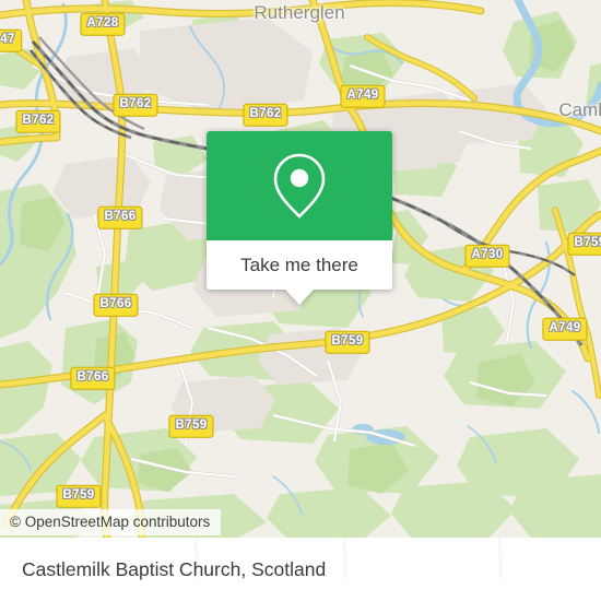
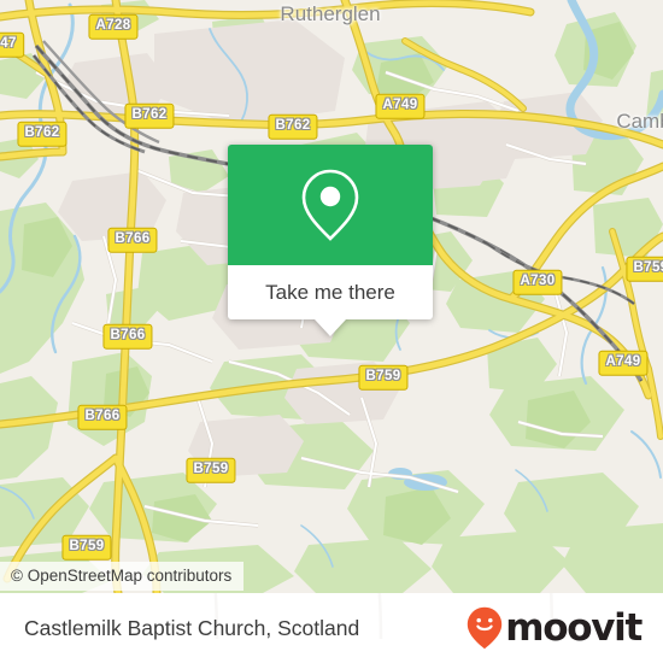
  Rutherglen
  Cam
  47
  A728
  B762
  B762
  B762
  A749
  B766
  B766
  B75
  A730
  A749
  B759
  B766
  B759
  B759
  Take me there
  © OpenStreetMap contributors
  Castlemilk Baptist Church, Scotland
+ moovit
